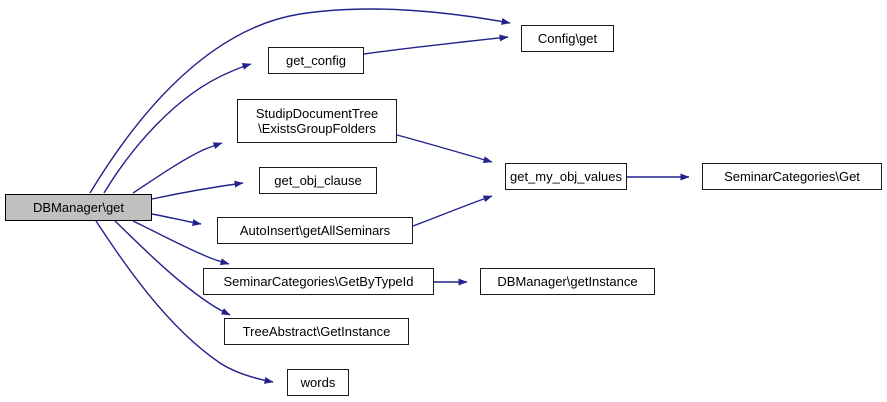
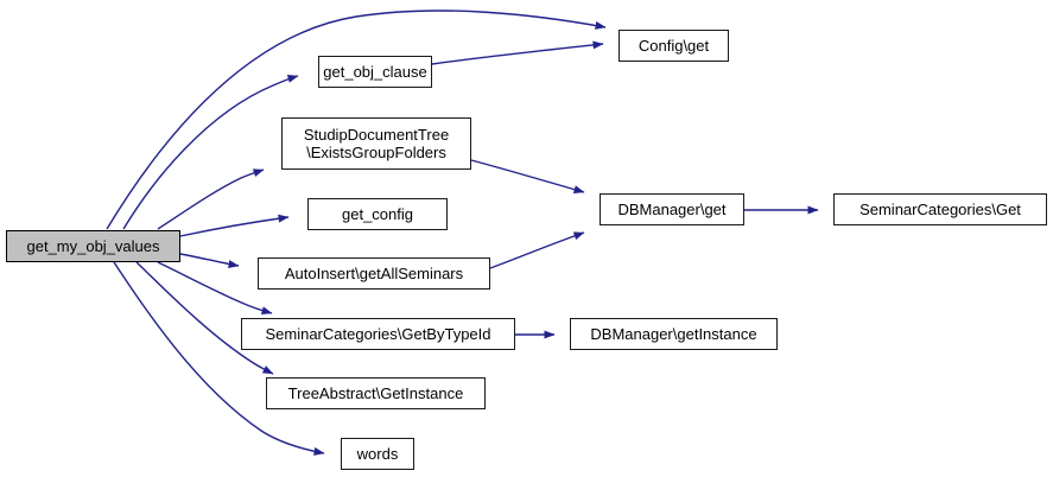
- DBManager\get
+ get_my_obj_values
  Config\get
- get_config
+ get_obj_clause
  StudipDocumentTree
  \ExistsGroupFolders
- get_obj_clause
+ get_config
- get_my_obj_values
+ DBManager\get
  SeminarCategories\Get
  AutoInsert\getAllSeminars
  SeminarCategories\GetByTypeId
  DBManager\getInstance
  TreeAbstract\GetInstance
  words
